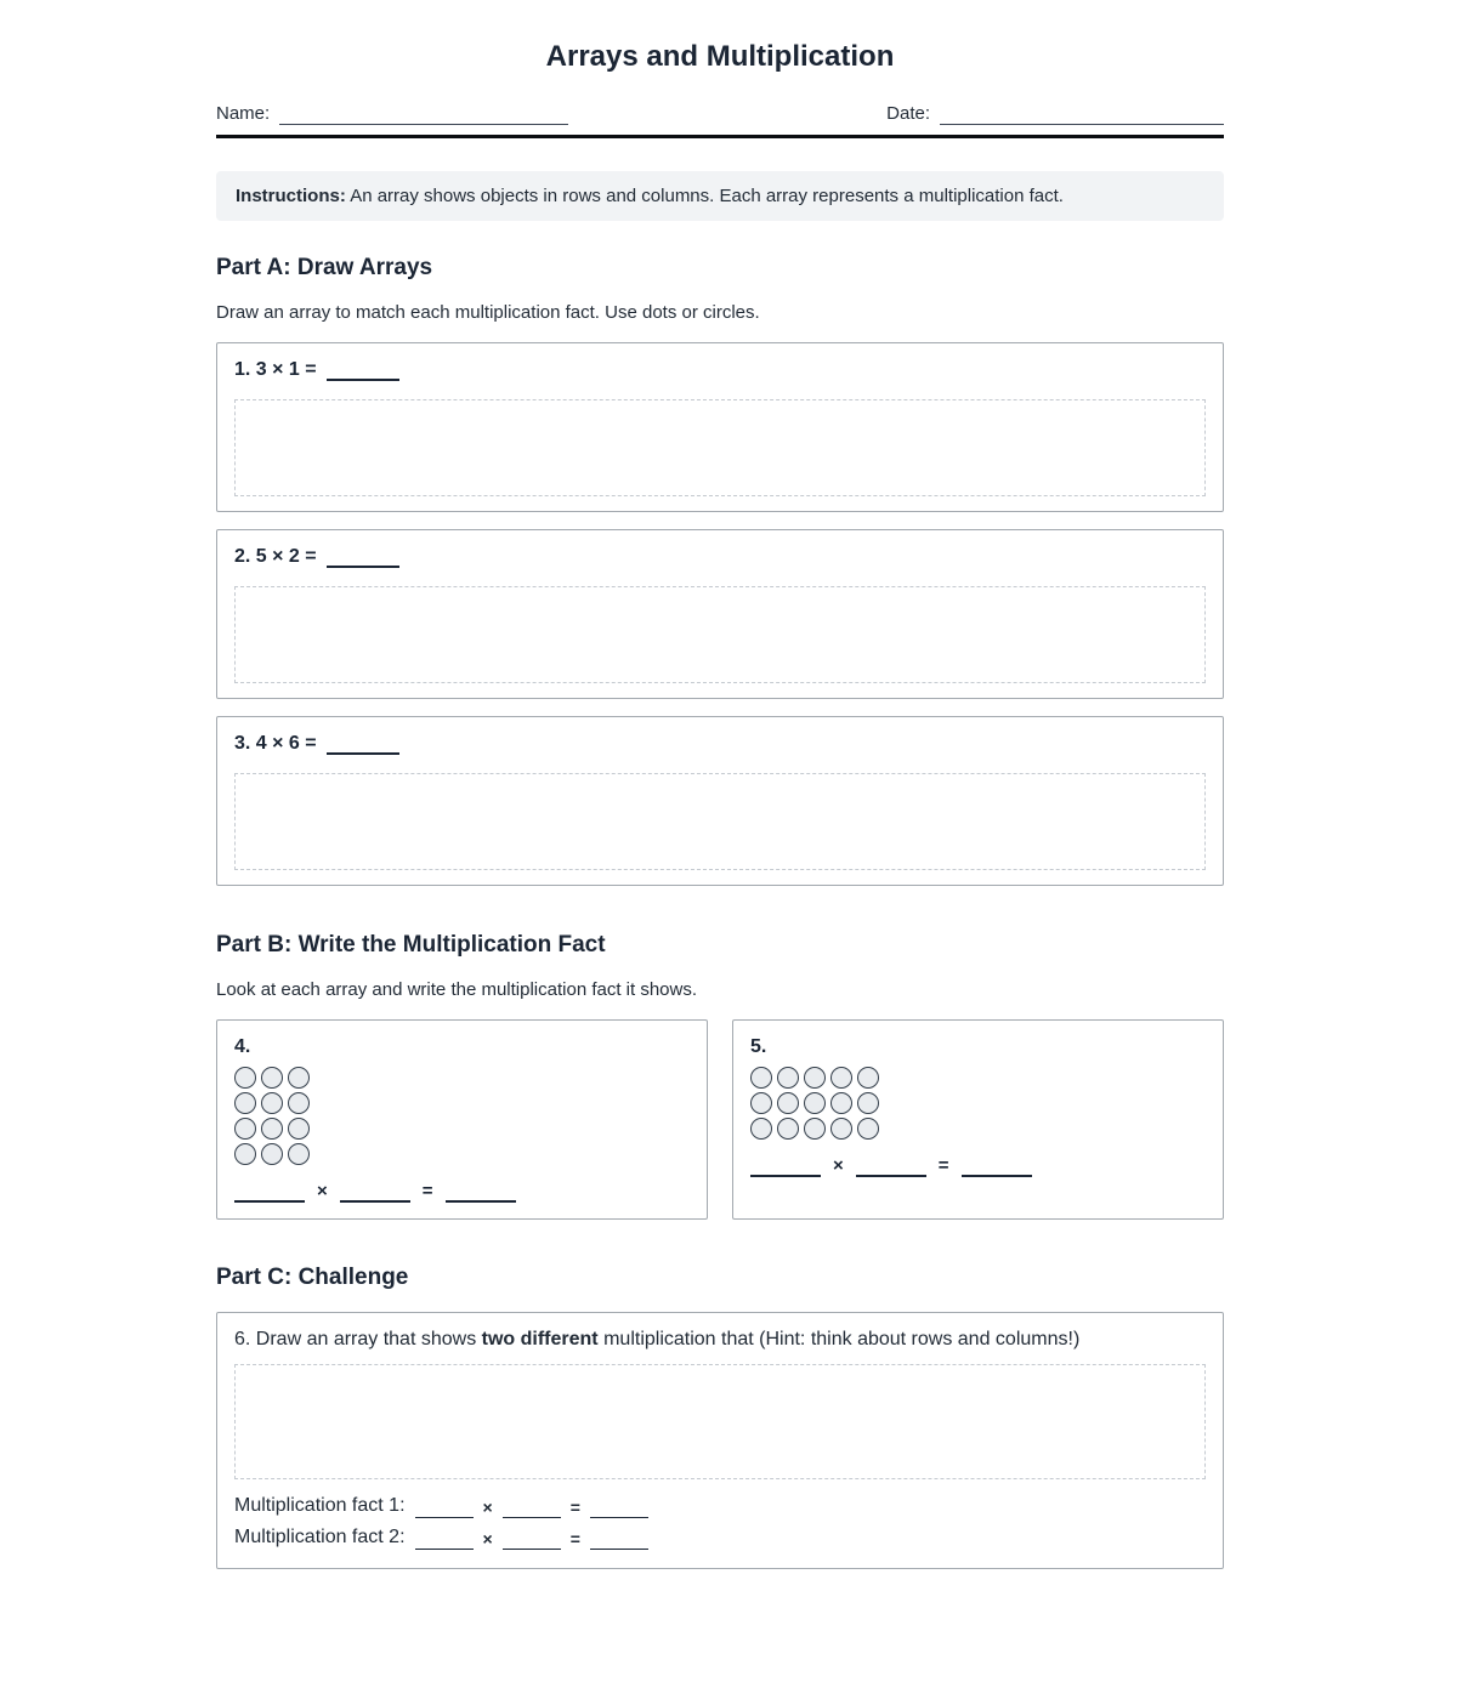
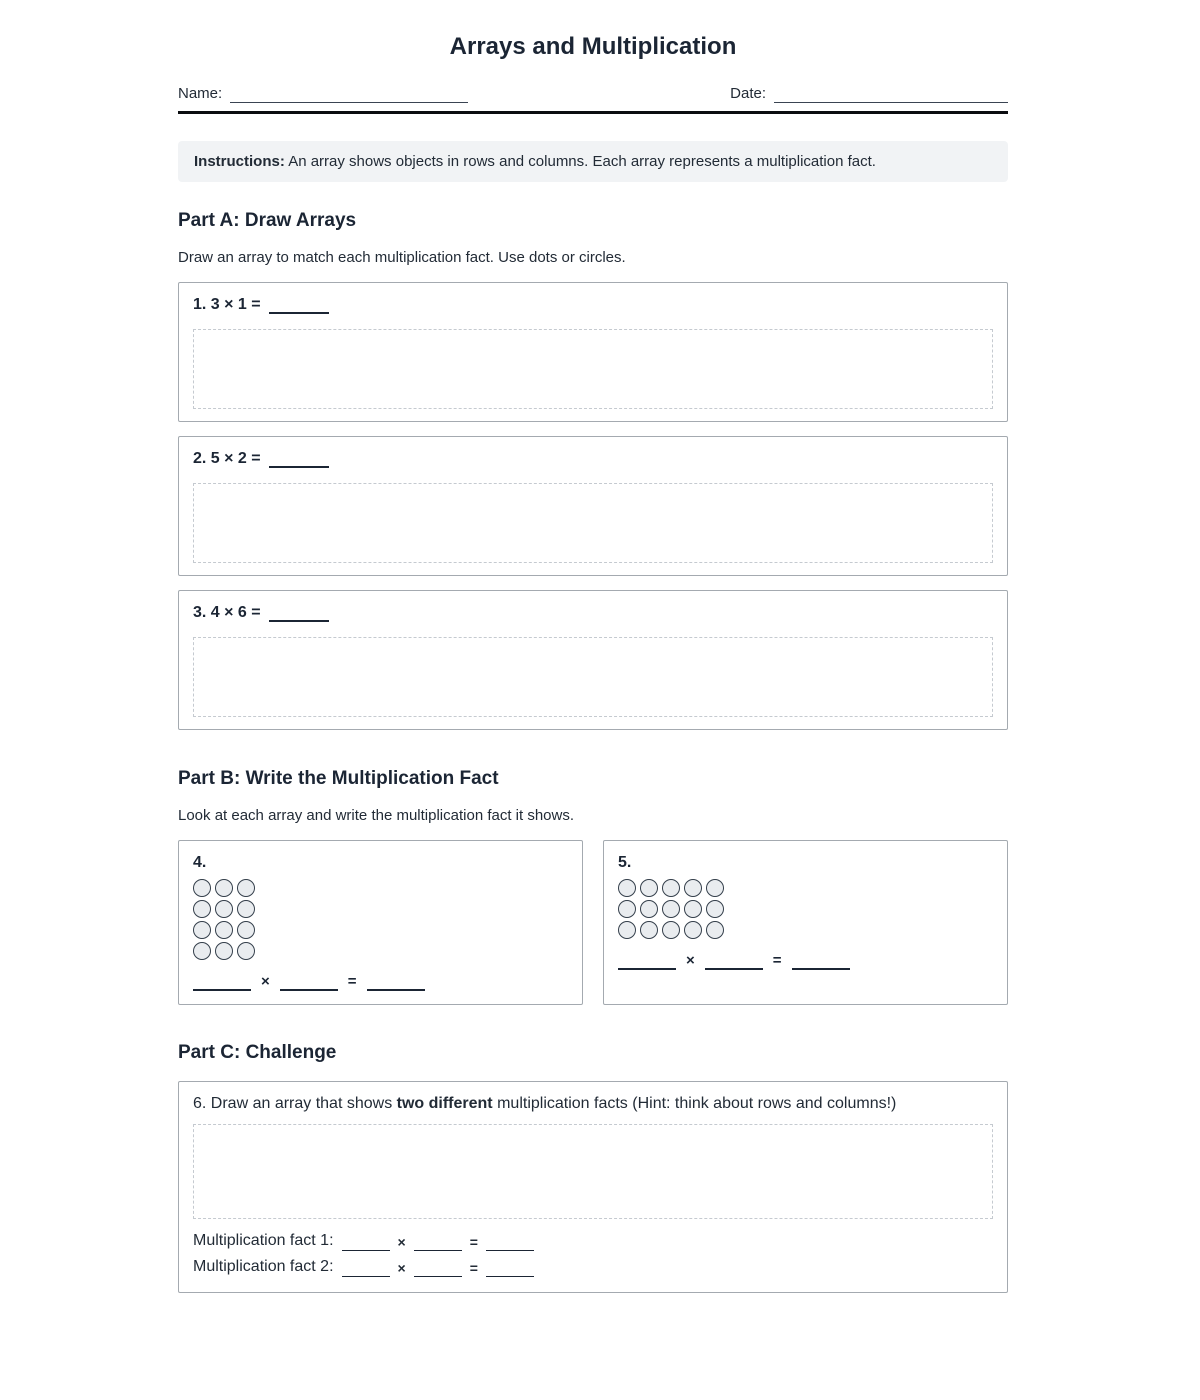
  Arrays and Multiplication
  Name:
  Date:
  Instructions: An array shows objects in rows and columns. Each array represents a multiplication fact.
  Part A: Draw Arrays
  Draw an array to match each multiplication fact. Use dots or circles.
  1. 3 × 1 =
  2. 5 × 2 =
  3. 4 × 6 =
  Part B: Write the Multiplication Fact
  Look at each array and write the multiplication fact it shows.
  4.
  ×
  =
  5.
  ×
  =
  Part C: Challenge
- 6. Draw an array that shows two different multiplication that (Hint: think about rows and columns!)
+ 6. Draw an array that shows two different multiplication facts (Hint: think about rows and columns!)
  Multiplication fact 1:
  ×
  =
  Multiplication fact 2:
  ×
  =
